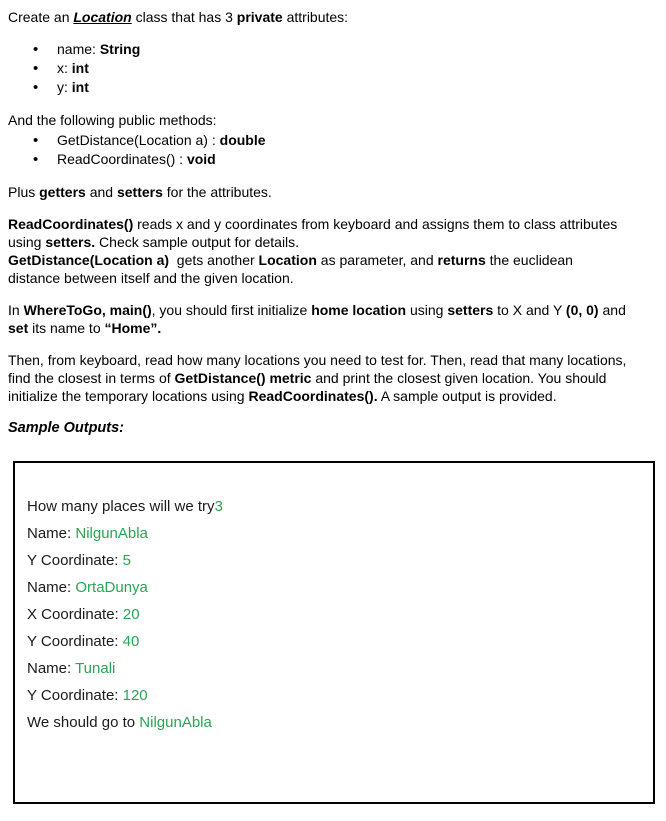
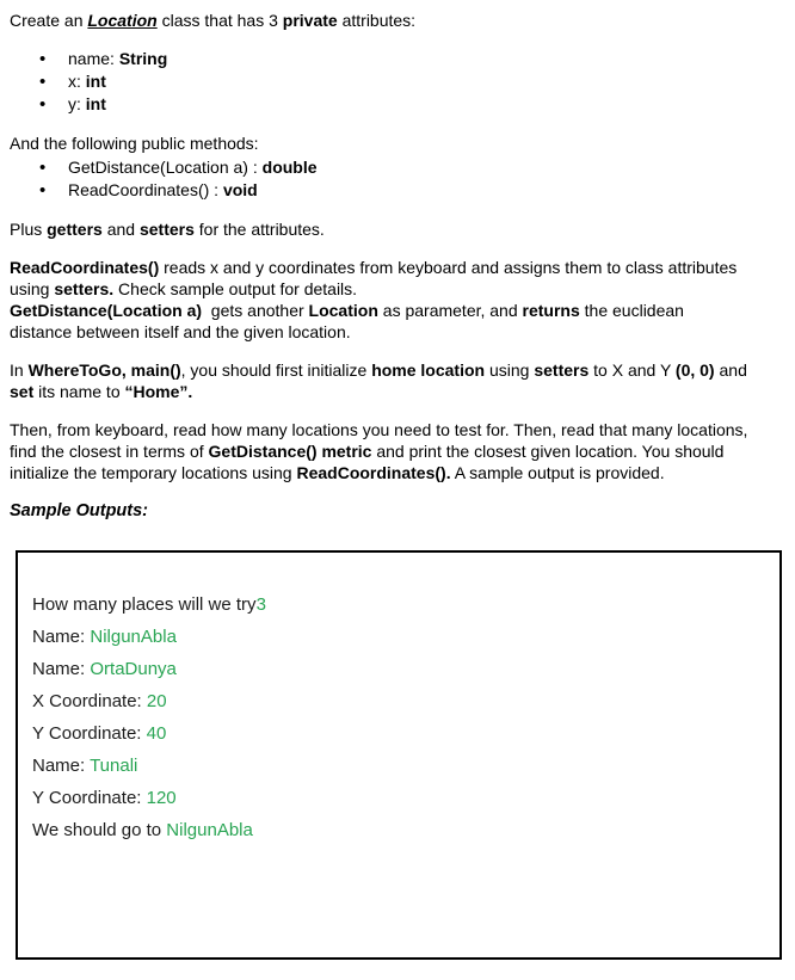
  Create an Location class that has 3 private attributes:
  name: String
  x: int
  y: int
  And the following public methods:
  GetDistance(Location a) : double
  ReadCoordinates() : void
  Plus getters and setters for the attributes.
  ReadCoordinates() reads x and y coordinates from keyboard and assigns them to class attributes
  using setters. Check sample output for details.
  GetDistance(Location a) gets another Location as parameter, and returns the euclidean
  distance between itself and the given location.
  In WhereToGo, main(), you should first initialize home location using setters to X and Y (0, 0) and
  set its name to “Home”.
  Then, from keyboard, read how many locations you need to test for. Then, read that many locations,
  find the closest in terms of GetDistance() metric and print the closest given location. You should
  initialize the temporary locations using ReadCoordinates(). A sample output is provided.
  Sample Outputs:
  How many places will we try3
  Name: NilgunAbla
- Y Coordinate: 5
  Name: OrtaDunya
  X Coordinate: 20
  Y Coordinate: 40
  Name: Tunali
  Y Coordinate: 120
  We should go to NilgunAbla
